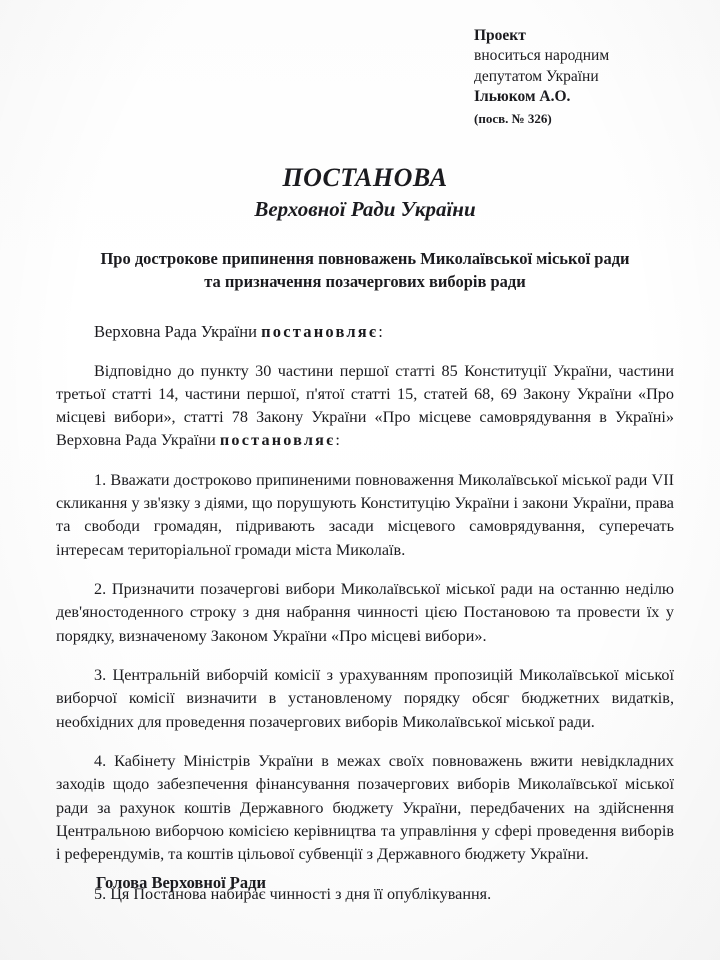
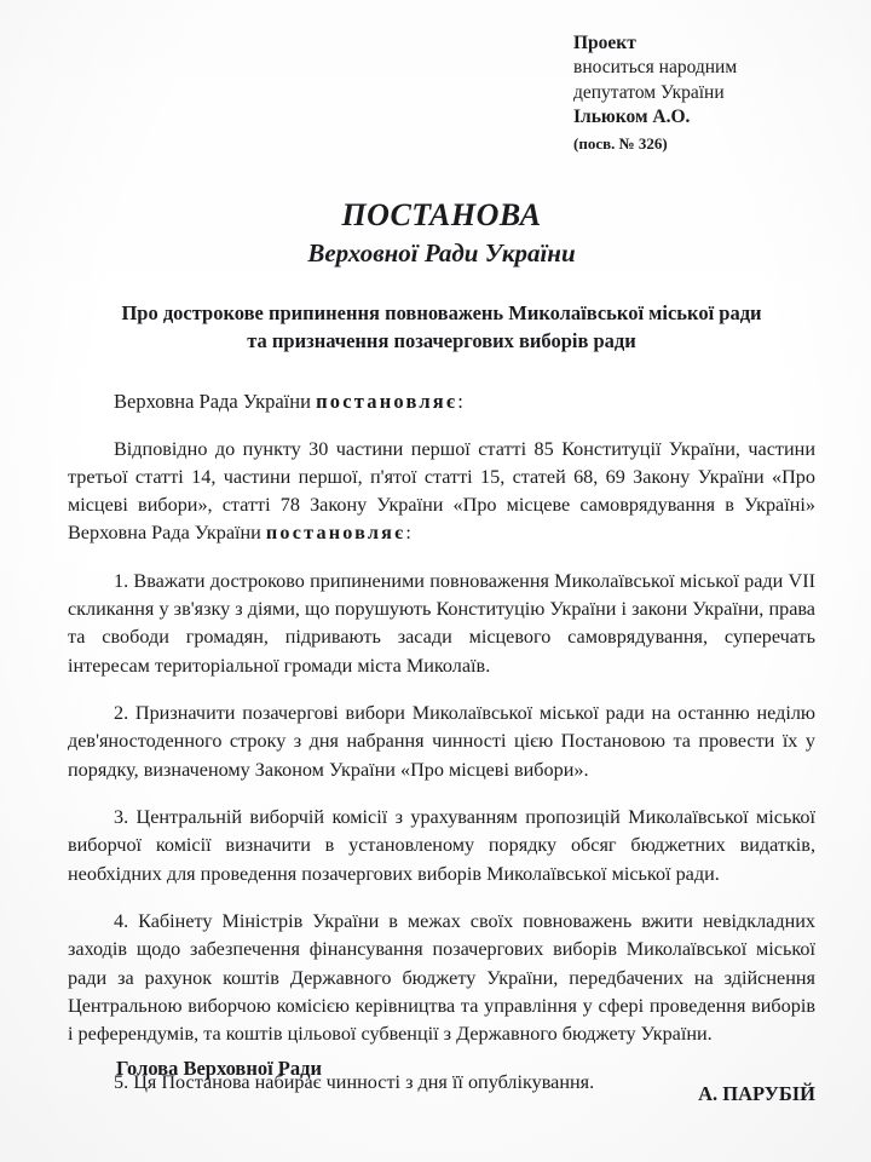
  Голова Верховної Ради
+ А. ПАРУБІЙ
